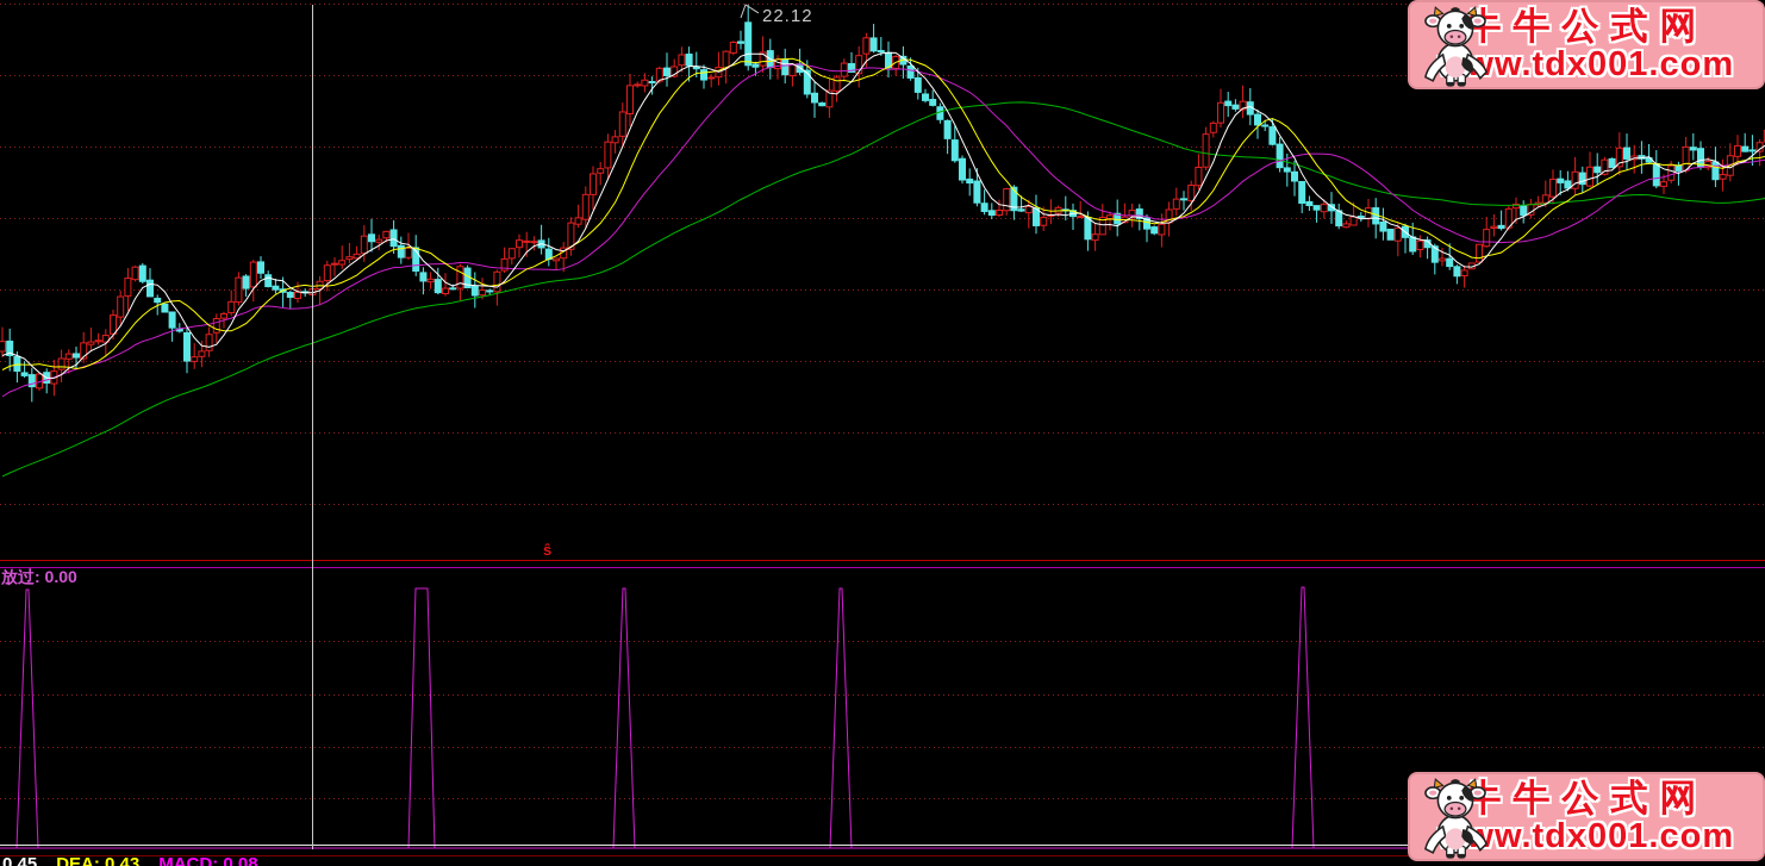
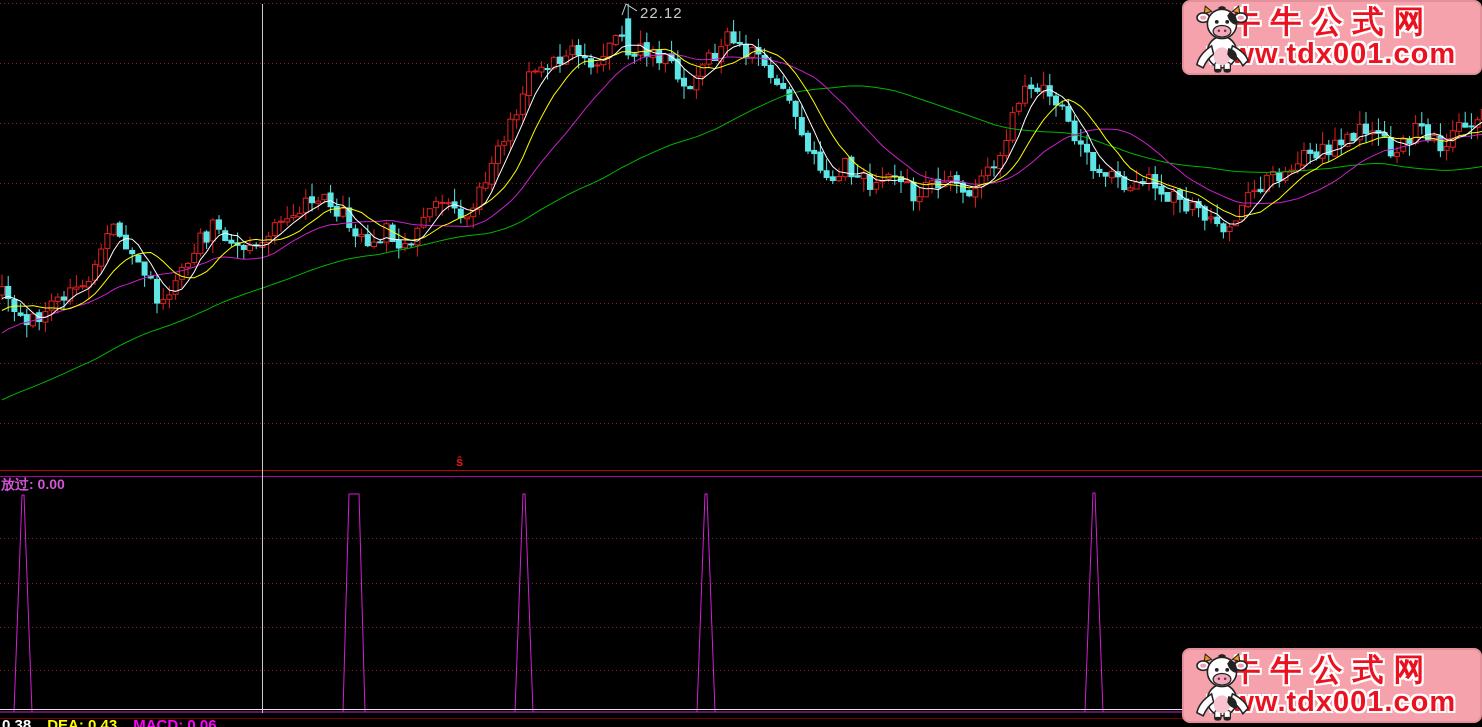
  ŝ
  放过: 0.00
  22.12
- 0.45
+ 0.38
  DEA: 0.43
- MACD: 0.08
+ MACD: 0.06
  牛牛公式网
  w.tdx001.com
  牛牛公式网
  w.tdx001.com
